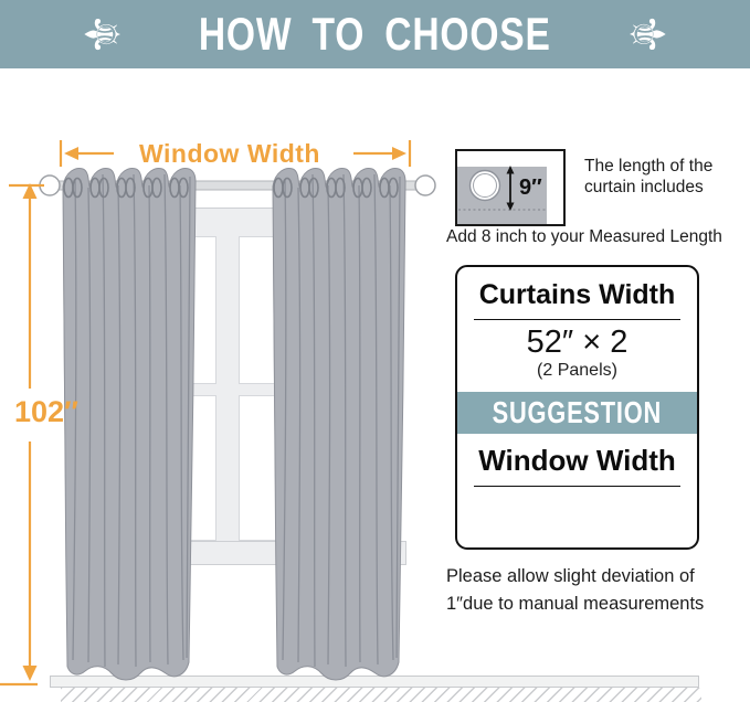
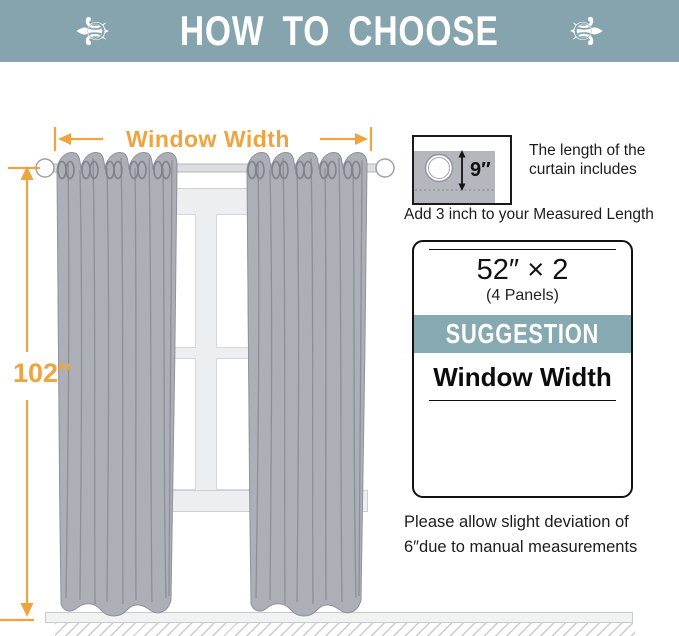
  HOW TO CHOOSE
  Window Width
  102″
  9″
  The length of the
  curtain includes
- Add 8 inch to your Measured Length
+ Add 3 inch to your Measured Length
- Curtains Width
  52″ × 2
- (2 Panels)
+ (4 Panels)
  SUGGESTION
  Window Width
  Please allow slight deviation of
- 1″due to manual measurements
+ 6″due to manual measurements
